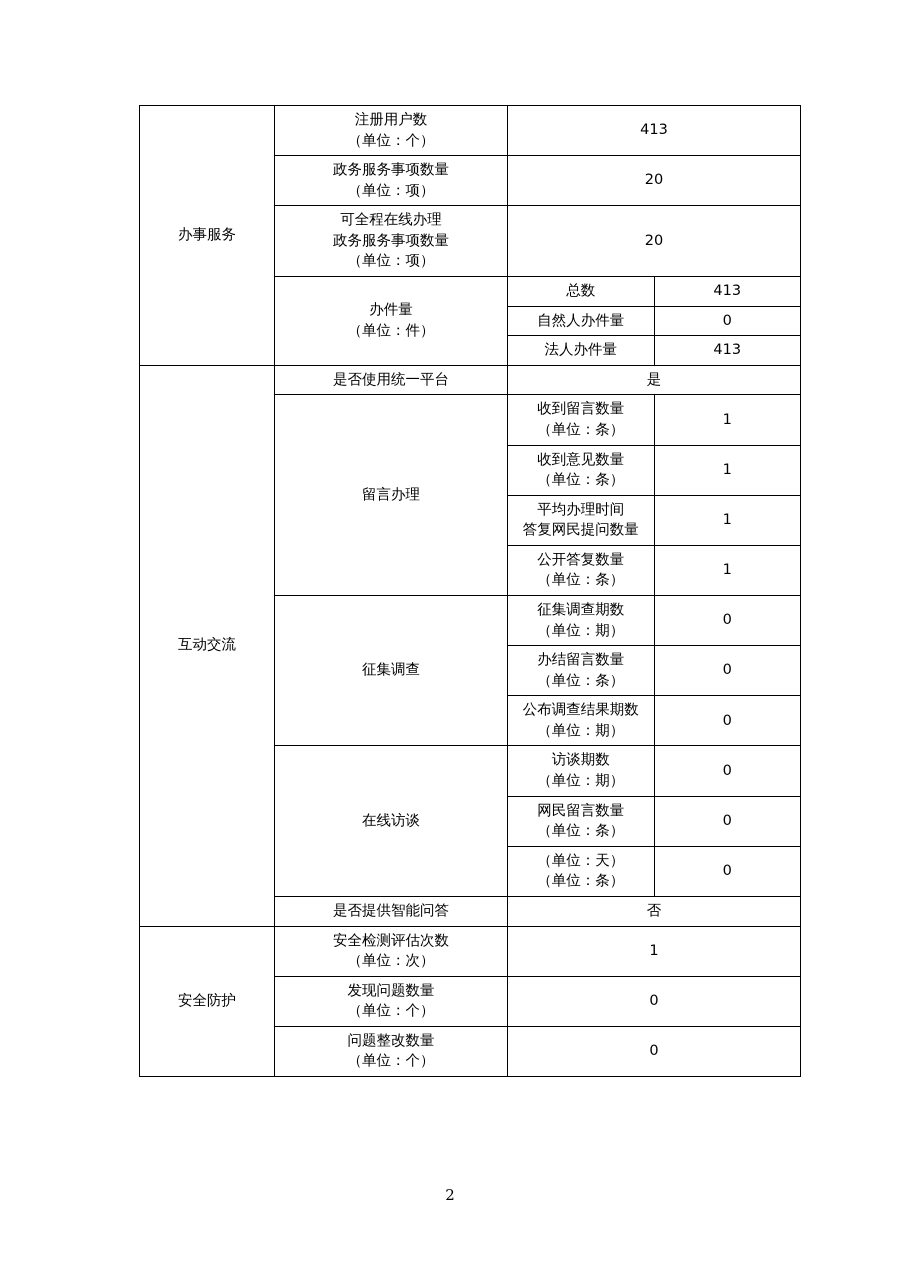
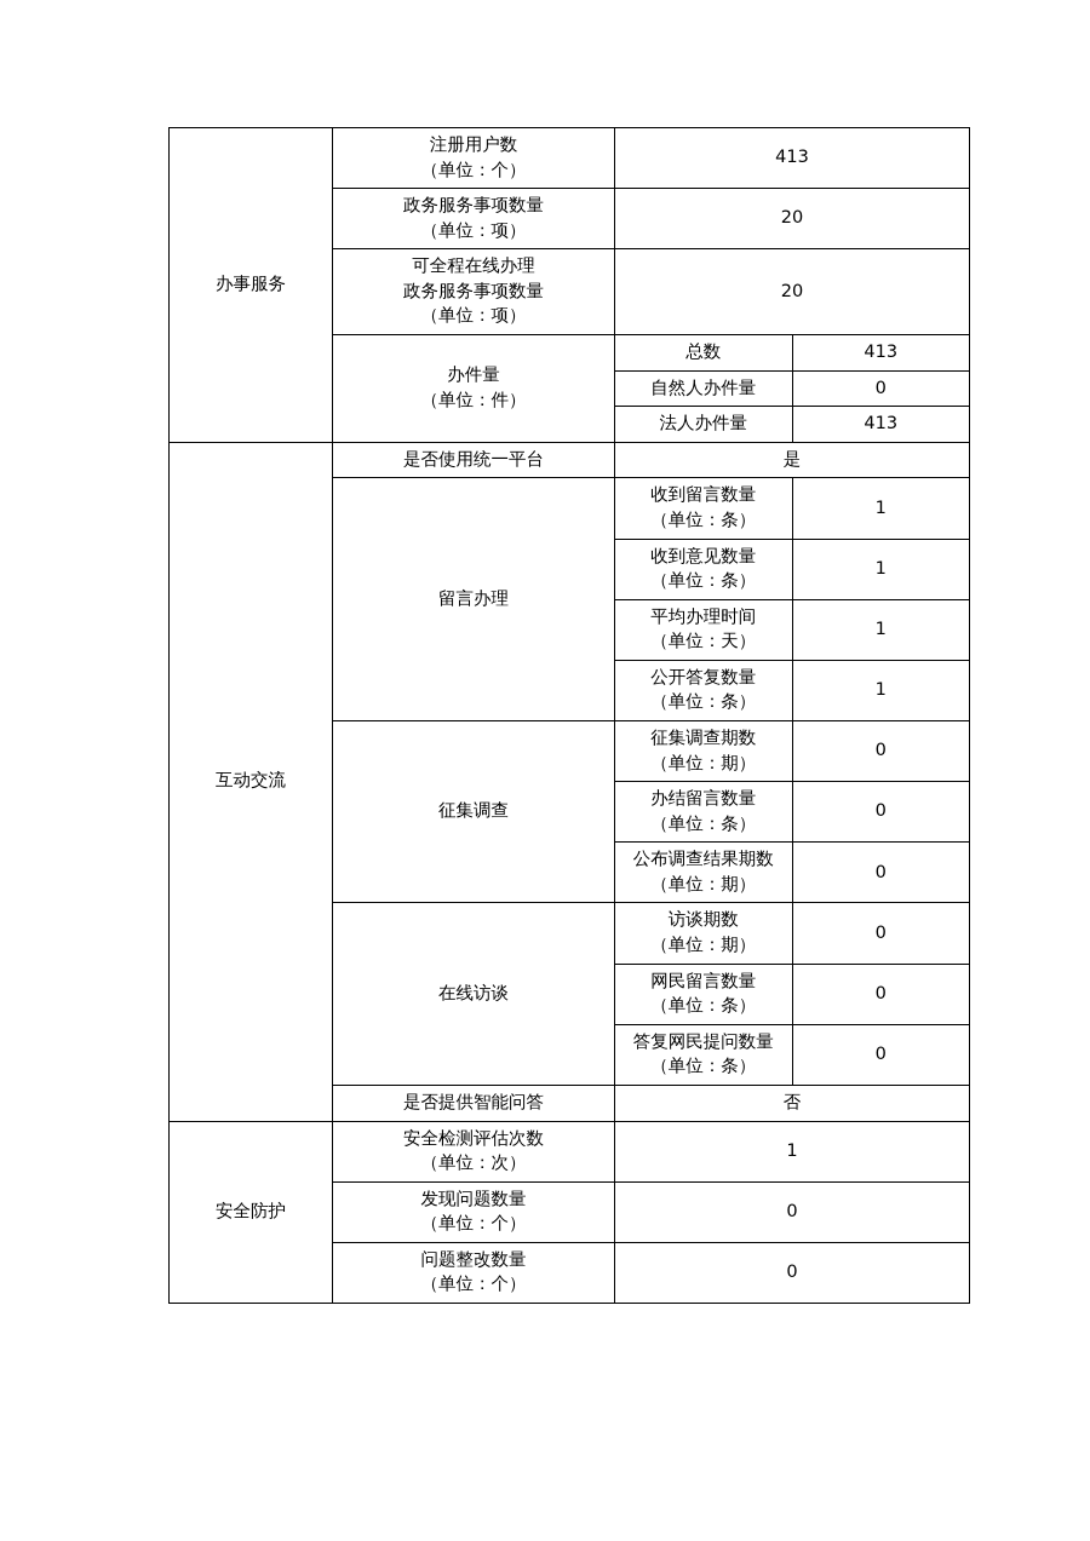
  办事服务	注册用户数 （单位：个）	413
  政务服务事项数量 （单位：项）	20
  可全程在线办理 政务服务事项数量 （单位：项）	20
  办件量 （单位：件）	总数	413
  自然人办件量	0
  法人办件量	413
  互动交流	是否使用统一平台	是
  留言办理	收到留言数量 （单位：条）	1
  收到意见数量 （单位：条）	1
- 平均办理时间 答复网民提问数量	1
+ 平均办理时间 （单位：天）	1
  公开答复数量 （单位：条）	1
  征集调查	征集调查期数 （单位：期）	0
  办结留言数量 （单位：条）	0
  公布调查结果期数 （单位：期）	0
  在线访谈	访谈期数 （单位：期）	0
  网民留言数量 （单位：条）	0
- （单位：天） （单位：条）	0
+ 答复网民提问数量 （单位：条）	0
  是否提供智能问答	否
  安全防护	安全检测评估次数 （单位：次）	1
  发现问题数量 （单位：个）	0
  问题整改数量 （单位：个）	0
- 2
